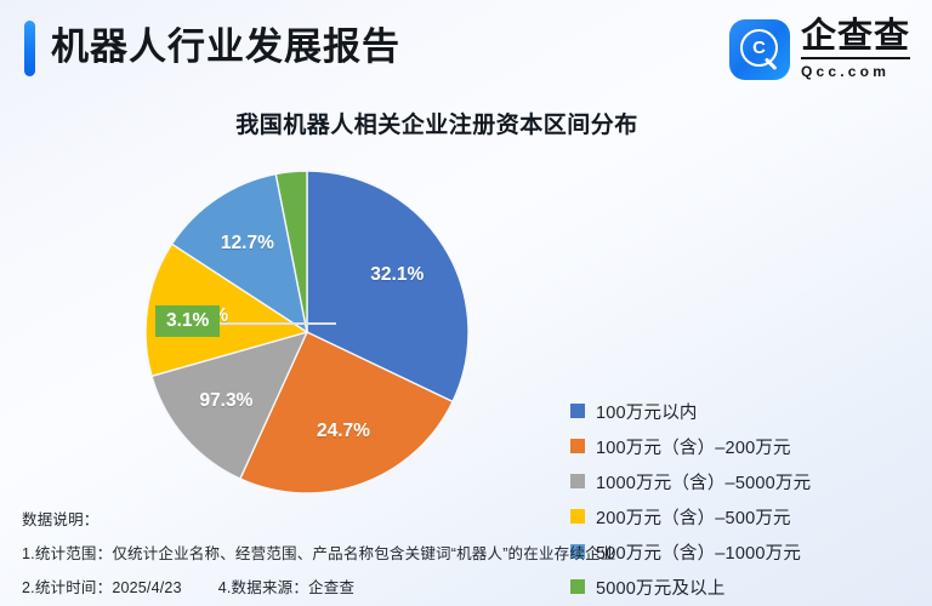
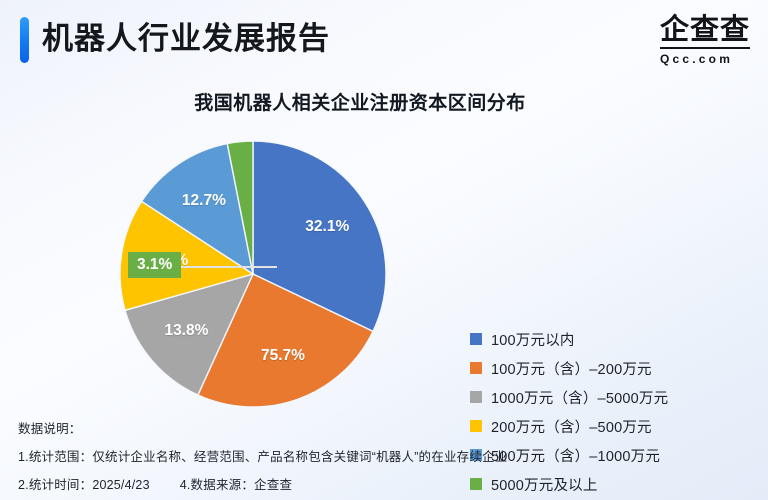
  机器人行业发展报告
- C
  企查查
  Qcc.com
  我国机器人相关企业注册资本区间分布
  32.1%
- 24.7%
+ 75.7%
- 97.3%
+ 13.8%
  12.7%
  3.1%
  100万元以内
  100万元（含）–200万元
  1000万元（含）–5000万元
  200万元（含）–500万元
  500万元（含）–1000万元
  5000万元及以上
  数据说明：
  1.统计范围：仅统计企业名称、经营范围、产品名称包含关键词“机器人”的在业存续企业
  2.统计时间：2025/4/23
  4.数据来源：企查查
